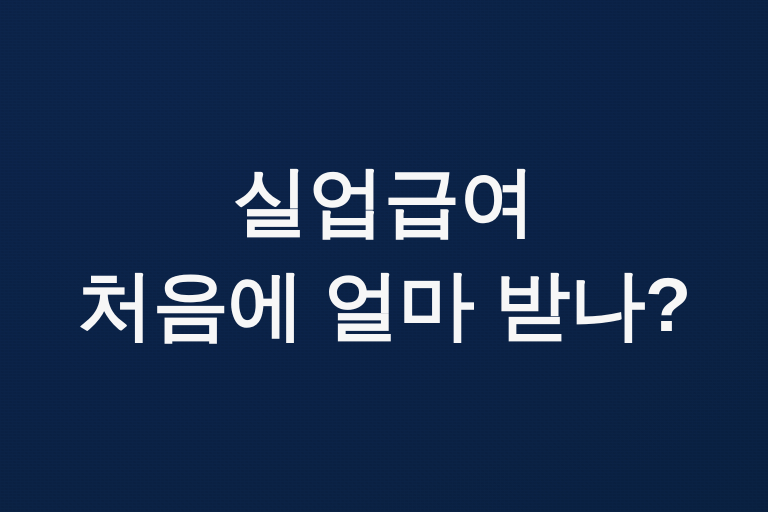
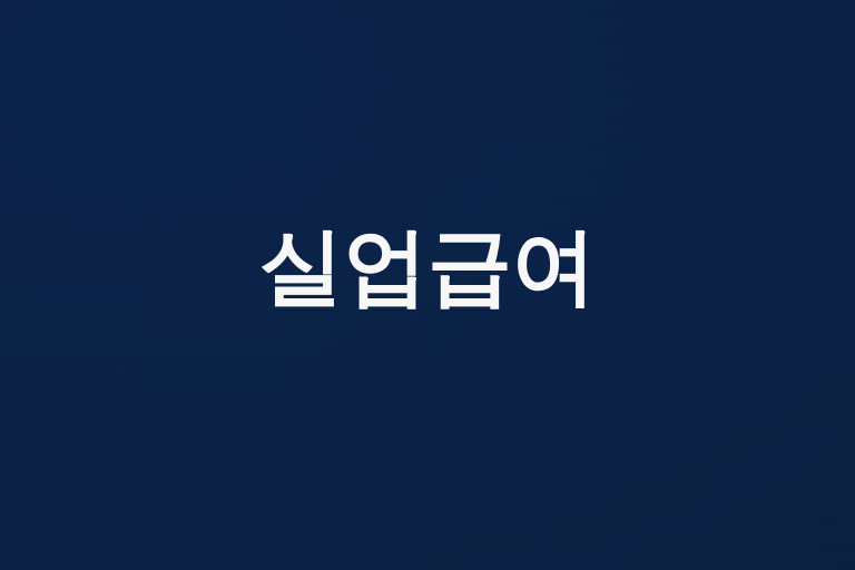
  실업급여
- 처음에 얼마 받나?
